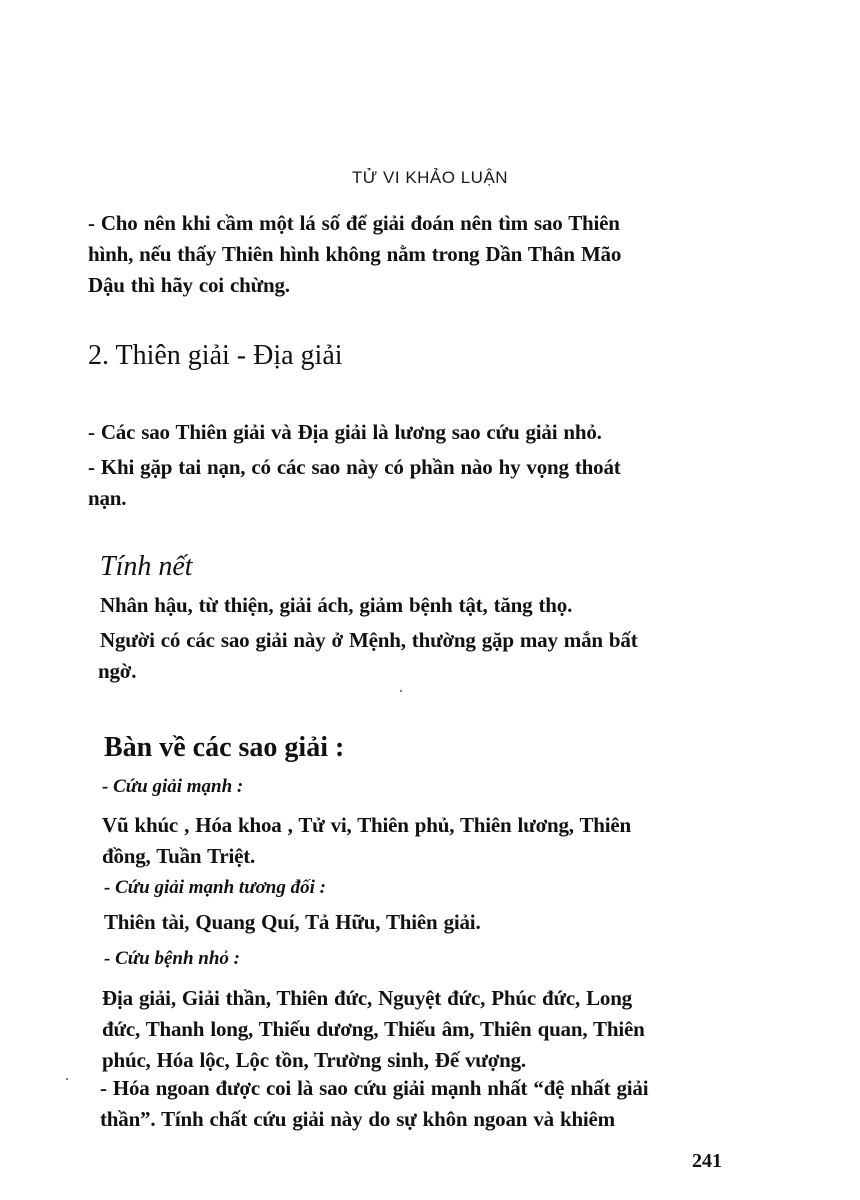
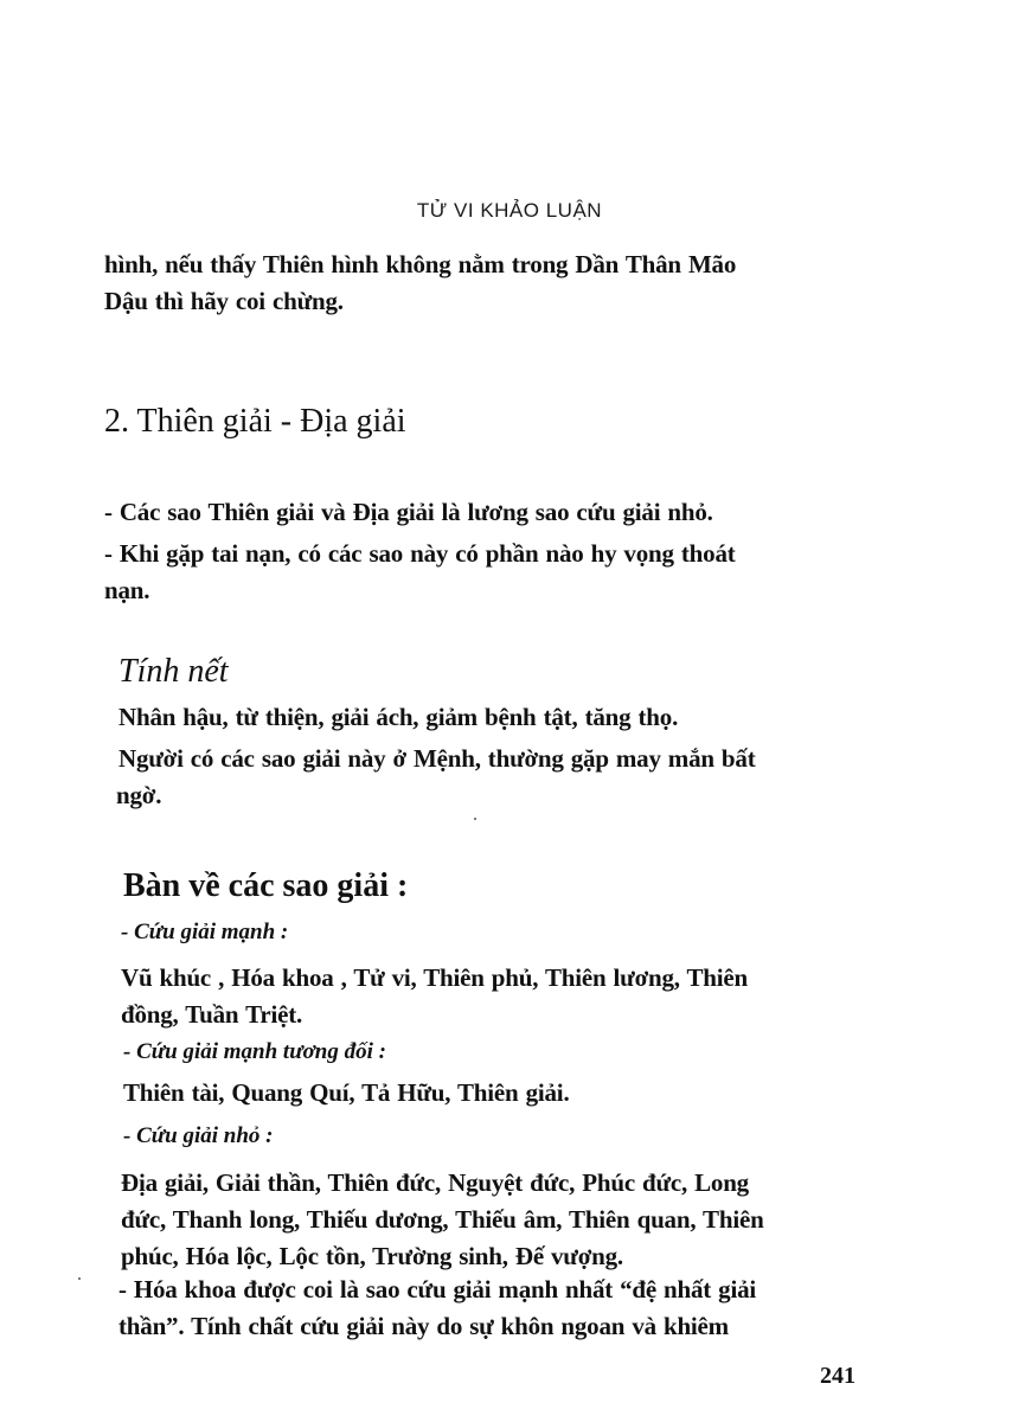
  TỬ VI KHẢO LUẬN
- - Cho nên khi cầm một lá số để giải đoán nên tìm sao Thiên
  hình, nếu thấy Thiên hình không nằm trong Dần Thân Mão
  Dậu thì hãy coi chừng.
  2. Thiên giải - Địa giải
  - Các sao Thiên giải và Địa giải là lương sao cứu giải nhỏ.
  - Khi gặp tai nạn, có các sao này có phần nào hy vọng thoát
  nạn.
  Tính nết
  Nhân hậu, từ thiện, giải ách, giảm bệnh tật, tăng thọ.
  Người có các sao giải này ở Mệnh, thường gặp may mắn bất
  ngờ.
  Bàn về các sao giải :
  - Cứu giải mạnh :
  Vũ khúc , Hóa khoa , Tử vi, Thiên phủ, Thiên lương, Thiên
  đồng, Tuần Triệt.
  - Cứu giải mạnh tương đối :
  Thiên tài, Quang Quí, Tả Hữu, Thiên giải.
- - Cứu bệnh nhỏ :
+ - Cứu giải nhỏ :
  Địa giải, Giải thần, Thiên đức, Nguyệt đức, Phúc đức, Long
  đức, Thanh long, Thiếu dương, Thiếu âm, Thiên quan, Thiên
  phúc, Hóa lộc, Lộc tồn, Trường sinh, Đế vượng.
- - Hóa ngoan được coi là sao cứu giải mạnh nhất “đệ nhất giải
+ - Hóa khoa được coi là sao cứu giải mạnh nhất “đệ nhất giải
  thần”. Tính chất cứu giải này do sự khôn ngoan và khiêm
  241
